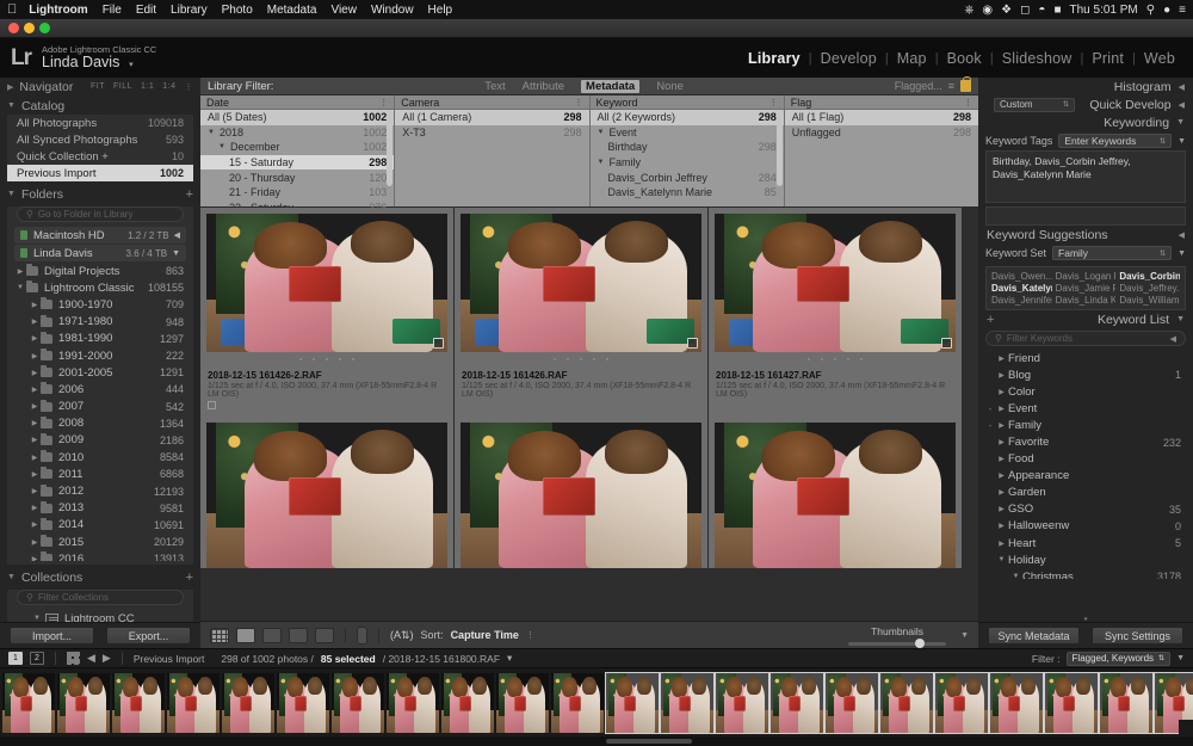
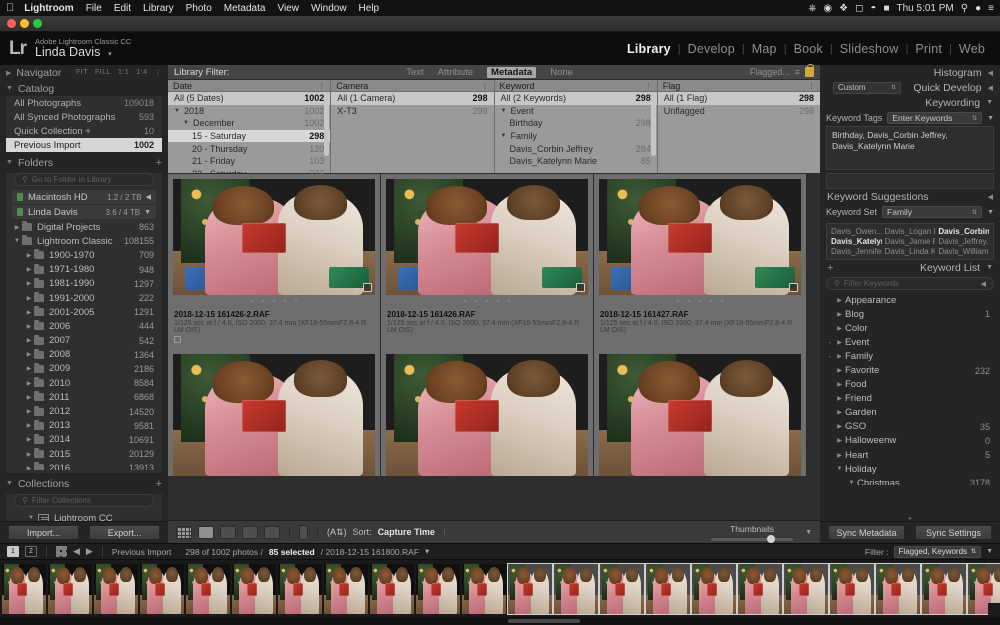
  
  Lightroom
  File
  Edit
  Library
  Photo
  Metadata
  View
  Window
  Help
  ⎈
  ◉
  ❖
  ◻
  ◓
  ■
  Thu 5:01 PM
  ⚲
  ●
  ≡
  Lr
  Adobe Lightroom Classic CC
  Linda Davis
  Library
  |
  Develop
  |
  Map
  |
  Book
  |
  Slideshow
  |
  Print
  |
  Web
  Navigator
  Catalog
  All Photographs
  109018
  All Synced Photographs
  593
  Quick Collection +
  10
  Previous Import
  1002
  Folders
  +
  ⚲
  Go to Folder in Library
  Macintosh HD
  1.2 / 2 TB
  Linda Davis
  3.6 / 4 TB
  Digital Projects
  863
  Lightroom Classic
  108155
  1900-1970
  709
  1971-1980
  948
  1981-1990
  1297
  1991-2000
  222
  2001-2005
  1291
  2006
  444
  2007
  542
  2008
  1364
  2009
  2186
  2010
  8584
  2011
  6868
  2012
- 12193
+ 14520
  2013
  9581
  2014
  10691
  2015
  20129
  2016
  13913
  Collections
  +
  ⚲
  Filter Collections
  Lightroom CC
  Import...
  Export...
  Library Filter:
  Text
  Attribute
  Metadata
  None
  Flagged...
  ≡
  Date
  All (5 Dates)
  1002
  2018
  1002
  December
  1002
  15 - Saturday
  298
  20 - Thursday
  120
  21 - Friday
  103
  Camera
  All (1 Camera)
  298
  X-T3
  298
  Keyword
  All (2 Keywords)
  298
  Event
  Birthday
  298
  Family
  Davis_Corbin Jeffrey
  284
  Davis_Katelynn Marie
  85
  Flag
  All (1 Flag)
  298
  Unflagged
  298
  2018-12-15 161426-2.RAF
  2018-12-15 161426.RAF
  2018-12-15 161427.RAF
  (A⇅)
  Sort:
  Capture Time
  Thumbnails
  Histogram
  Custom
  Quick Develop
  Keywording
  Keyword Tags
  Enter Keywords
  Birthday, Davis_Corbin Jeffrey, Davis_Katelynn Marie
  Keyword Suggestions
  Keyword Set
  Family
  Davis_Owen..
  Davis_Logan
  Davis_Corbin
  Davis_Kately
  Davis_Jamie P
  Davis_Jeffrey.
  Davis_Jennife
  Davis_Linda K
  Davis_William
  +
  Keyword List
  ⚲
  Filter Keywords
- Friend
+ Appearance
  Blog
  1
  Color
  -
  Event
  -
  Family
  Favorite
  232
  Food
- Appearance
+ Friend
  Garden
  GSO
  35
  Halloweenw
  0
  Heart
  5
  Holiday
  Christmas
  3178
  Sync Metadata
  Sync Settings
  ◀
  ▶
  Previous Import
  298 of 1002 photos /
  85 selected
  / 2018-12-15 161800.RAF
  ▾
  Filter :
  Flagged, Keywords
